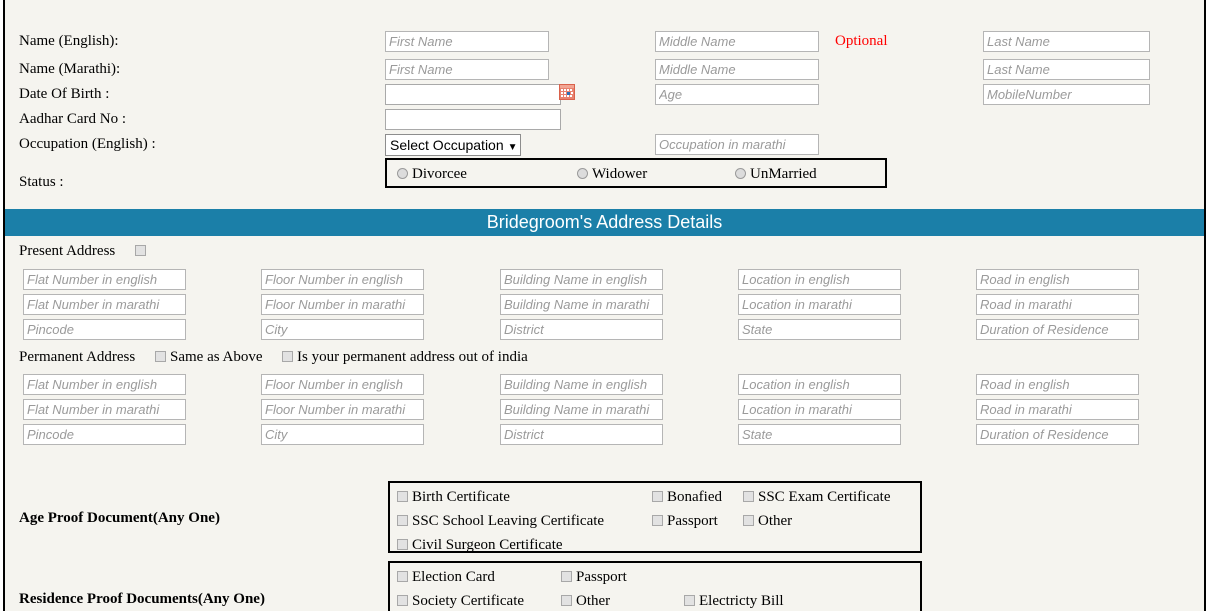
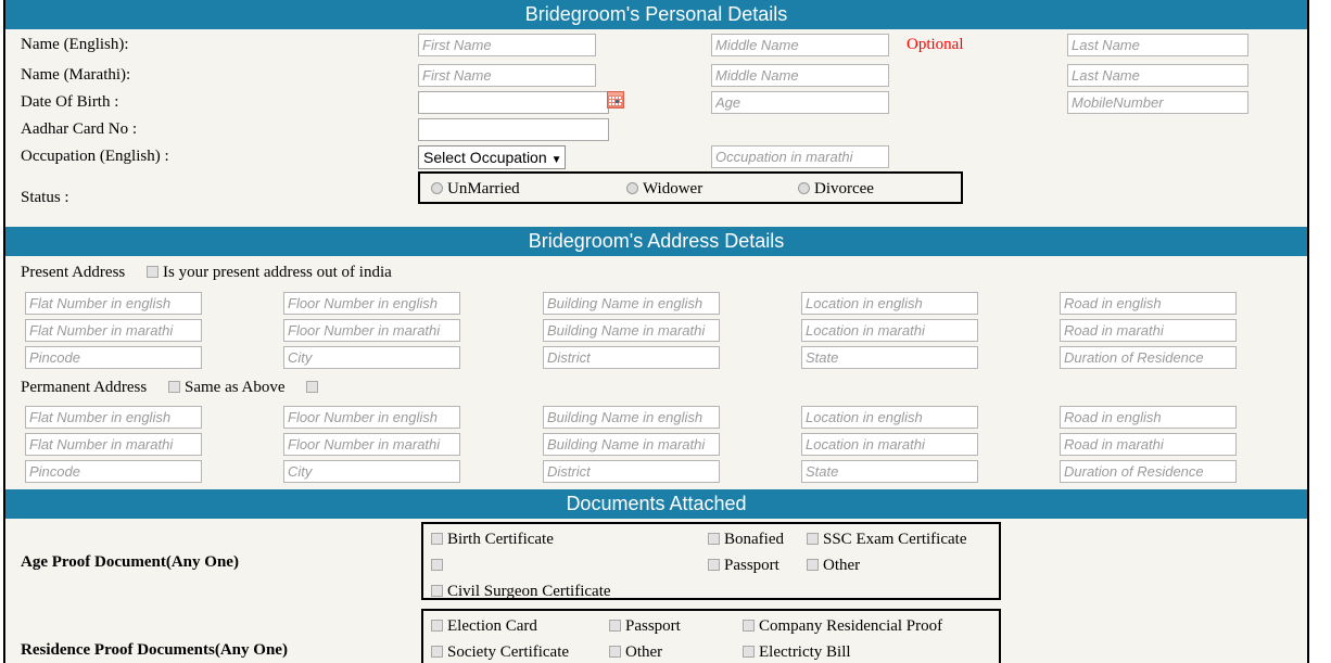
+ Bridegroom's Personal Details
  Name (English):
  Name (Marathi):
  Date Of Birth :
  Aadhar Card No :
  Occupation (English) :
  Status :
  First Name
  Middle Name
  Optional
  Last Name
  First Name
  Middle Name
  Last Name
  Age
  MobileNumber
  Select Occupation ▼
  Occupation in marathi
- Divorcee
+ UnMarried
  Widower
- UnMarried
+ Divorcee
  Bridegroom's Address Details
  Present Address
+ Is your present address out of india
  Flat Number in english
  Floor Number in english
  Building Name in english
  Location in english
  Road in english
  Flat Number in marathi
  Floor Number in marathi
  Building Name in marathi
  Location in marathi
  Road in marathi
  Pincode
  City
  District
  State
  Duration of Residence
  Permanent Address
  Same as Above
- Is your permanent address out of india
  Flat Number in english
  Floor Number in english
  Building Name in english
  Location in english
  Road in english
  Flat Number in marathi
  Floor Number in marathi
  Building Name in marathi
  Location in marathi
  Road in marathi
  Pincode
  City
  District
  State
  Duration of Residence
+ Documents Attached
  Age Proof Document(Any One)
  Birth Certificate
- SSC School Leaving Certificate
  Civil Surgeon Certificate
  Bonafied
  Passport
  SSC Exam Certificate
  Other
  Residence Proof Documents(Any One)
  Election Card
  Society Certificate
  Passport
  Other
+ Company Residencial Proof
  Electricty Bill
